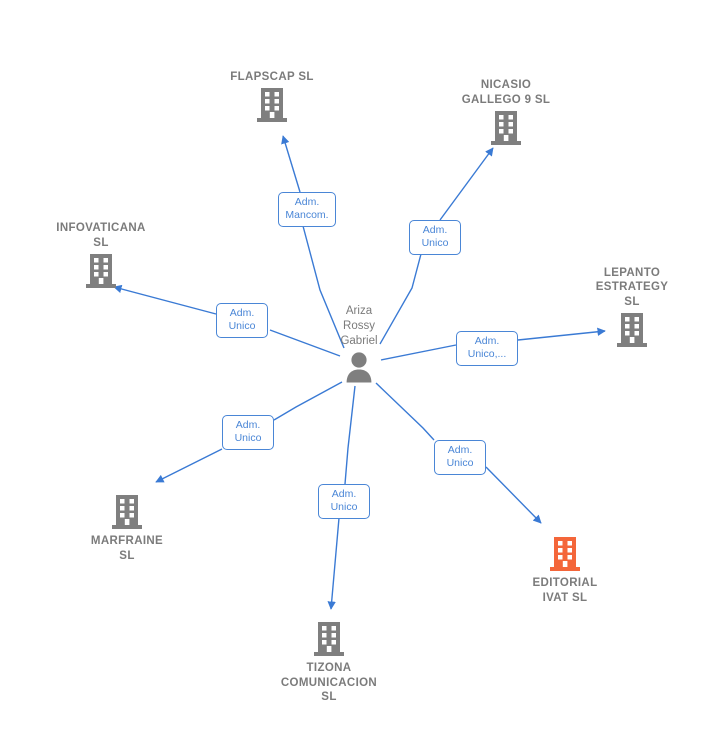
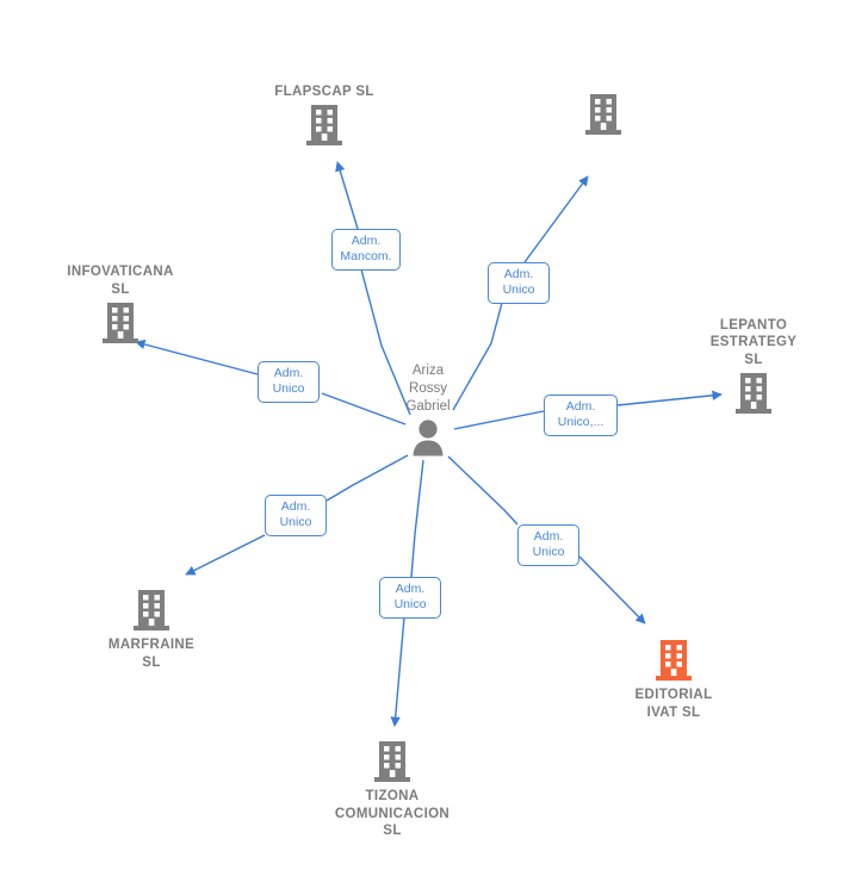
  FLAPSCAP SL
- NICASIO
- GALLEGO 9 SL
  INFOVATICANA
  SL
  LEPANTO
  ESTRATEGY
  SL
  MARFRAINE
  SL
  TIZONA
  COMUNICACION
  SL
  EDITORIAL
  IVAT SL
  Ariza
  Rossy
  Gabriel
  Adm.
  Mancom.
  Adm.
  Unico
  Adm.
  Unico
  Adm.
  Unico,...
  Adm.
  Unico
  Adm.
  Unico
  Adm.
  Unico
